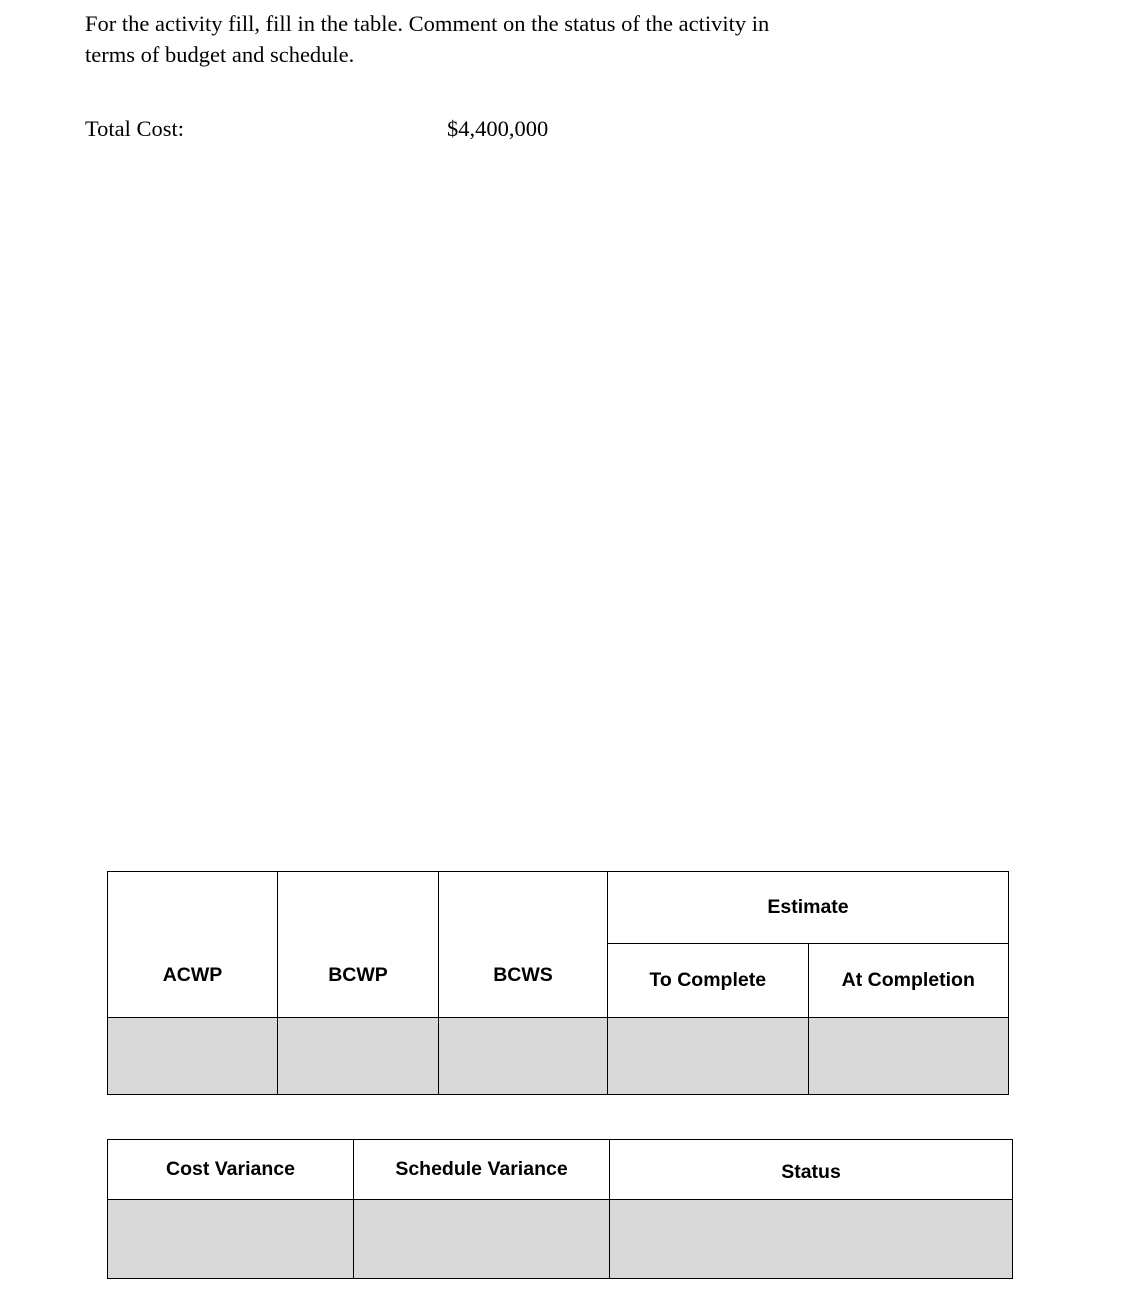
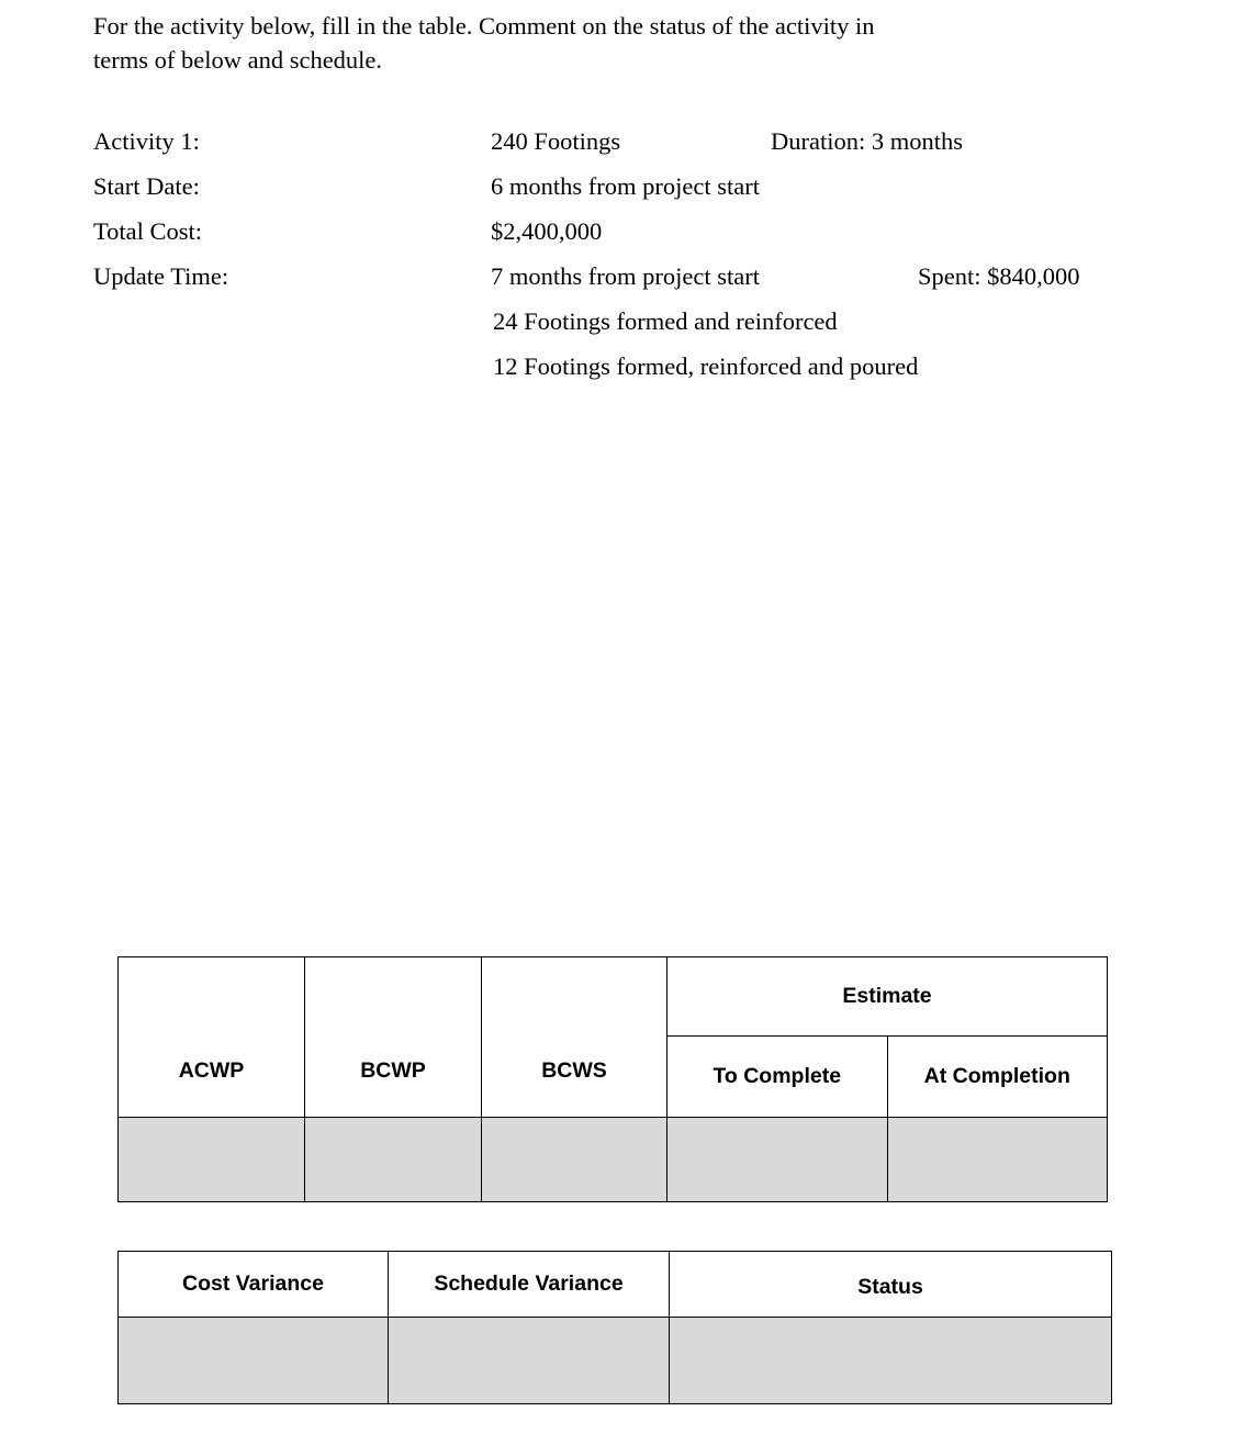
- For the activity fill, fill in the table. Comment on the status of the activity in
+ For the activity below, fill in the table. Comment on the status of the activity in
- terms of budget and schedule.
+ terms of below and schedule.
+ Activity 1:
+ 240 Footings
+ Duration: 3 months
+ Start Date:
+ 6 months from project start
  Total Cost:
- $4,400,000
+ $2,400,000
+ Update Time:
+ 7 months from project start
+ Spent: $840,000
+ 24 Footings formed and reinforced
+ 12 Footings formed, reinforced and poured
  ACWP	BCWP	BCWS	Estimate
  To Complete	At Completion
  Cost Variance	Schedule Variance	Status
